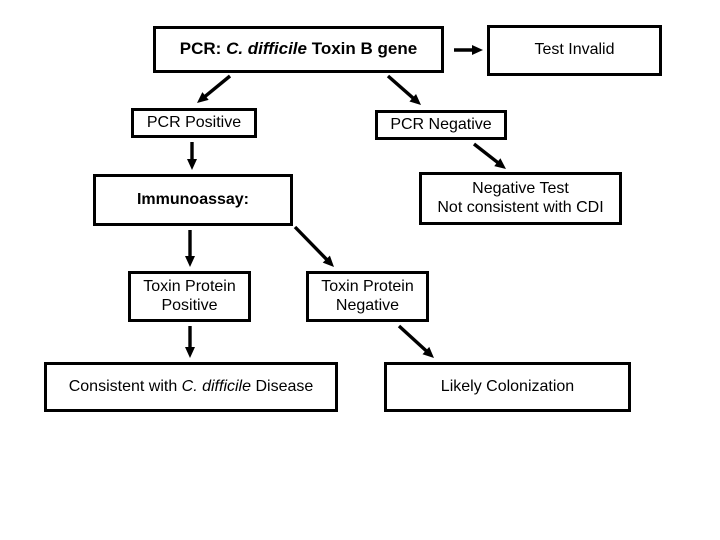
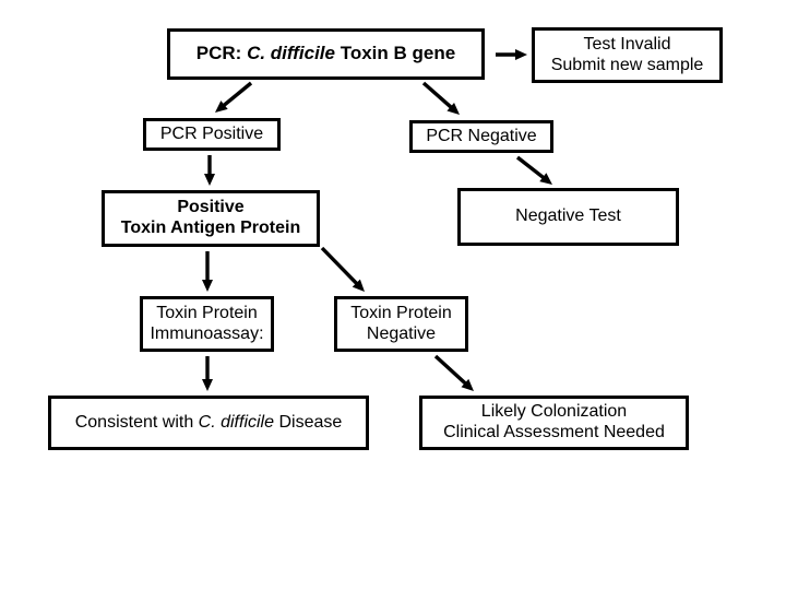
  PCR: C. difficile Toxin B gene
  Test Invalid
+ Submit new sample
  PCR Positive
  PCR Negative
- Immunoassay:
+ Positive
+ Toxin Antigen Protein
  Negative Test
- Not consistent with CDI
  Toxin Protein
- Positive
+ Immunoassay:
  Toxin Protein
  Negative
  Consistent with C. difficile Disease
  Likely Colonization
+ Clinical Assessment Needed
